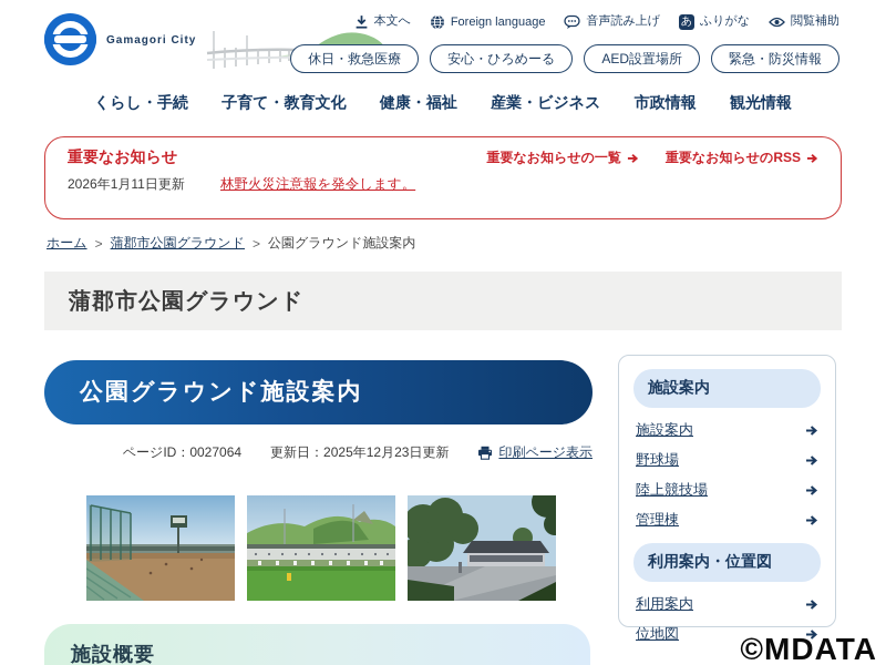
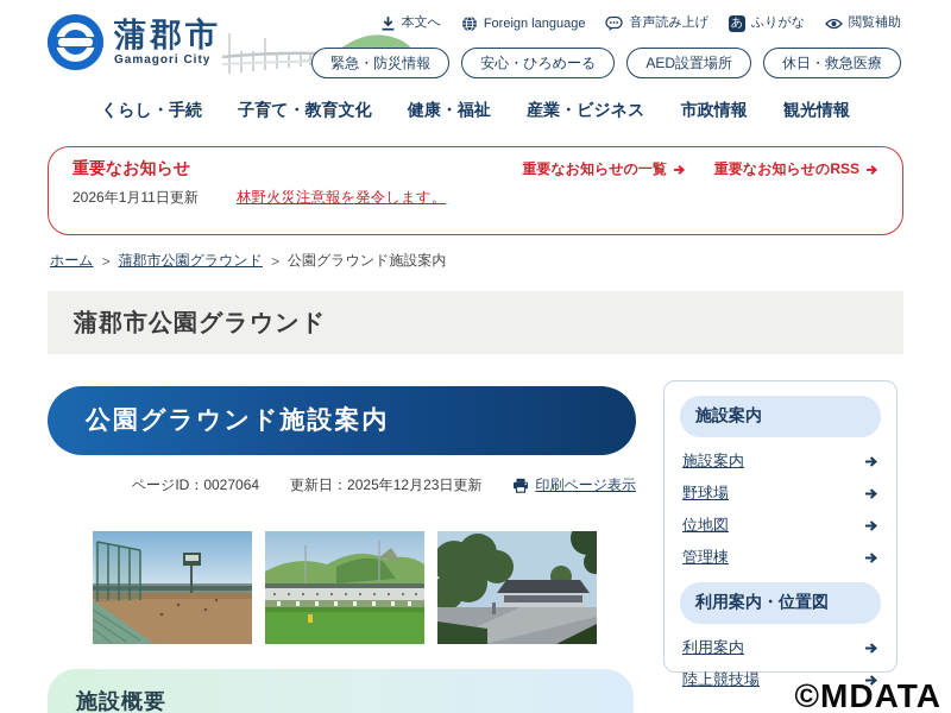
+ 蒲郡市
  Gamagori City
  本文へ
  Foreign language
  音声読み上げ
  あ
  ふりがな
  閲覧補助
- 休日・救急医療
+ 緊急・防災情報
  安心・ひろめーる
  AED設置場所
- 緊急・防災情報
+ 休日・救急医療
  くらし・手続
  子育て・教育文化
  健康・福祉
  産業・ビジネス
  市政情報
  観光情報
  重要なお知らせ
  重要なお知らせの一覧
  重要なお知らせのRSS
  2026年1月11日更新
  林野火災注意報を発令します。
  ホーム
  >
  蒲郡市公園グラウンド
  >
  公園グラウンド施設案内
  蒲郡市公園グラウンド
  公園グラウンド施設案内
  ページID：0027064
  更新日：2025年12月23日更新
  印刷ページ表示
  施設概要
  施設案内
  施設案内
  野球場
- 陸上競技場
+ 位地図
  管理棟
  利用案内・位置図
  利用案内
- 位地図
+ 陸上競技場
  ©MDATA
